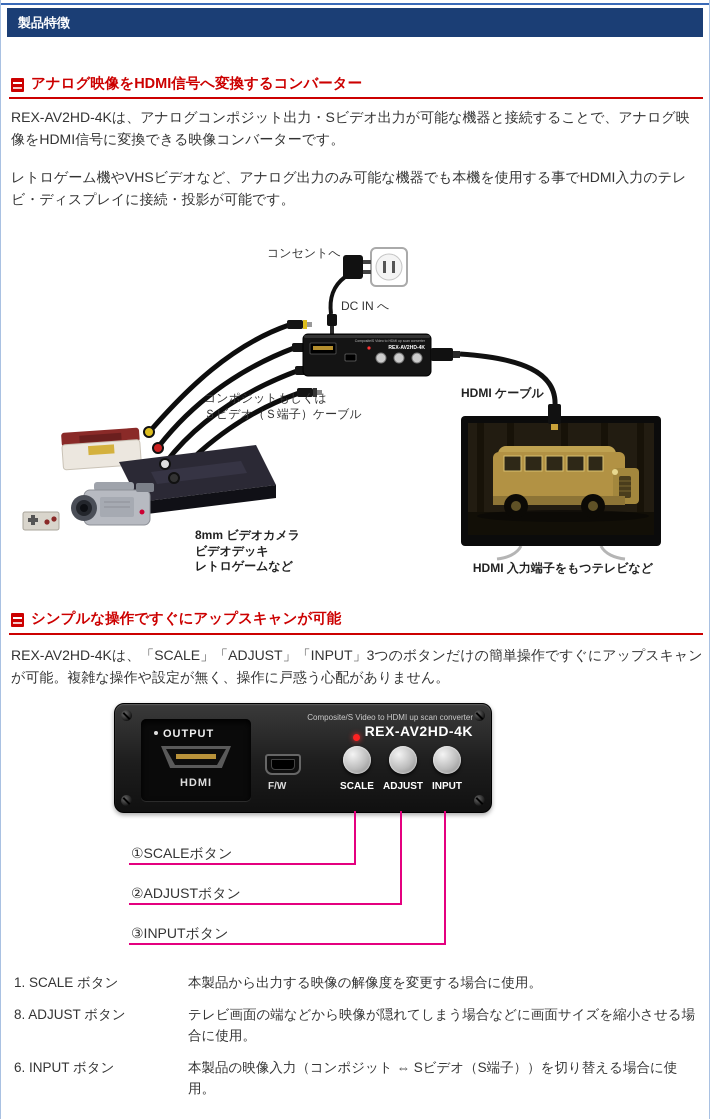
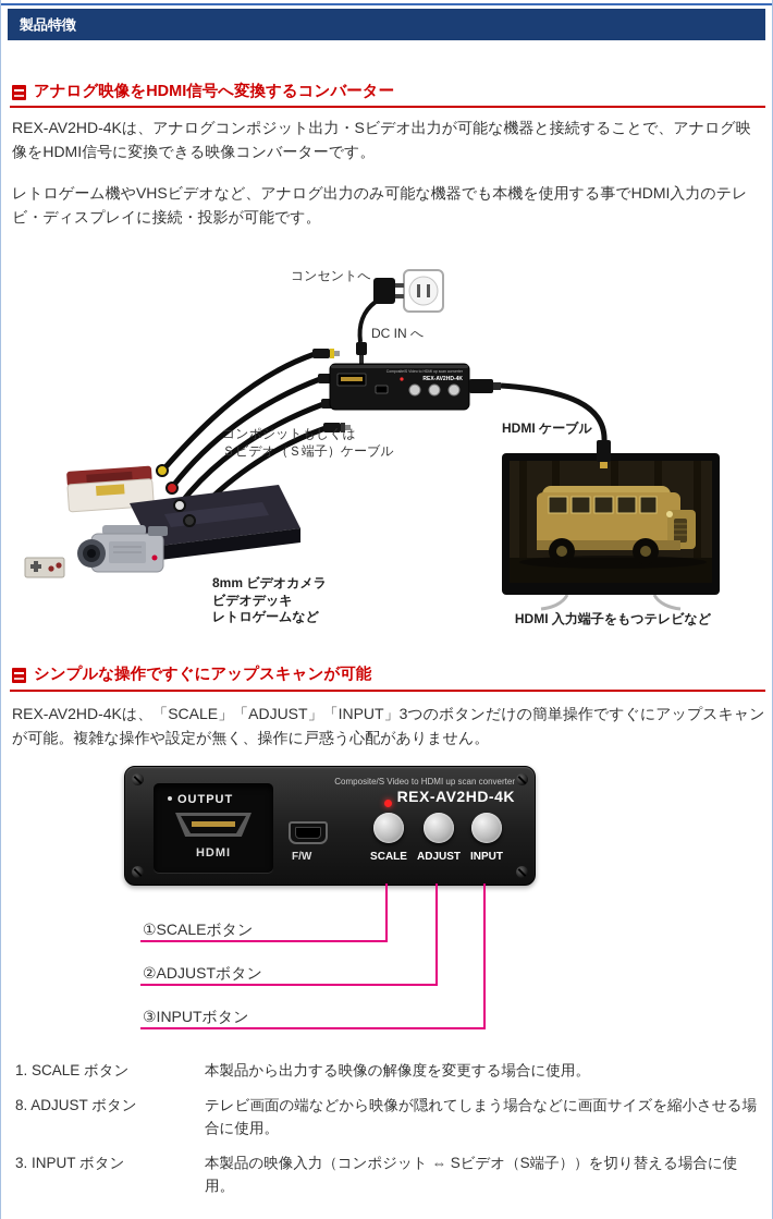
  製品特徴
  アナログ映像をHDMI信号へ変換するコンバーター
  REX-AV2HD-4Kは、アナログコンポジット出力・Sビデオ出力が可能な機器と接続することで、アナログ映像をHDMI信号に変換できる映像コンバーターです。
  レトロゲーム機やVHSビデオなど、アナログ出力のみ可能な機器でも本機を使用する事でHDMI入力のテレビ・ディスプレイに接続・投影が可能です。
  コンセントへ
  DC IN へ
  コンポジットもしくは
  Ｓビデオ（Ｓ端子）ケーブル
  HDMI ケーブル
  8mm ビデオカメラ
  ビデオデッキ
  レトロゲームなど
  HDMI 入力端子をもつテレビなど
  シンプルな操作ですぐにアップスキャンが可能
  REX-AV2HD-4Kは、「SCALE」「ADJUST」「INPUT」3つのボタンだけの簡単操作ですぐにアップスキャンが可能。複雑な操作や設定が無く、操作に戸惑う心配がありません。
  Composite/S Video to HDMI up scan converter
  REX-AV2HD-4K
  OUTPUT
  HDMI
  F/W
  SCALE
  ADJUST
  INPUT
  ①SCALEボタン
  ②ADJUSTボタン
  ③INPUTボタン
  1. SCALE ボタン
  本製品から出力する映像の解像度を変更する場合に使用。
  8. ADJUST ボタン
  テレビ画面の端などから映像が隠れてしまう場合などに画面サイズを縮小させる場合に使用。
- 6. INPUT ボタン
+ 3. INPUT ボタン
  本製品の映像入力（コンポジット ⇔ Sビデオ（S端子））を切り替える場合に使用。
